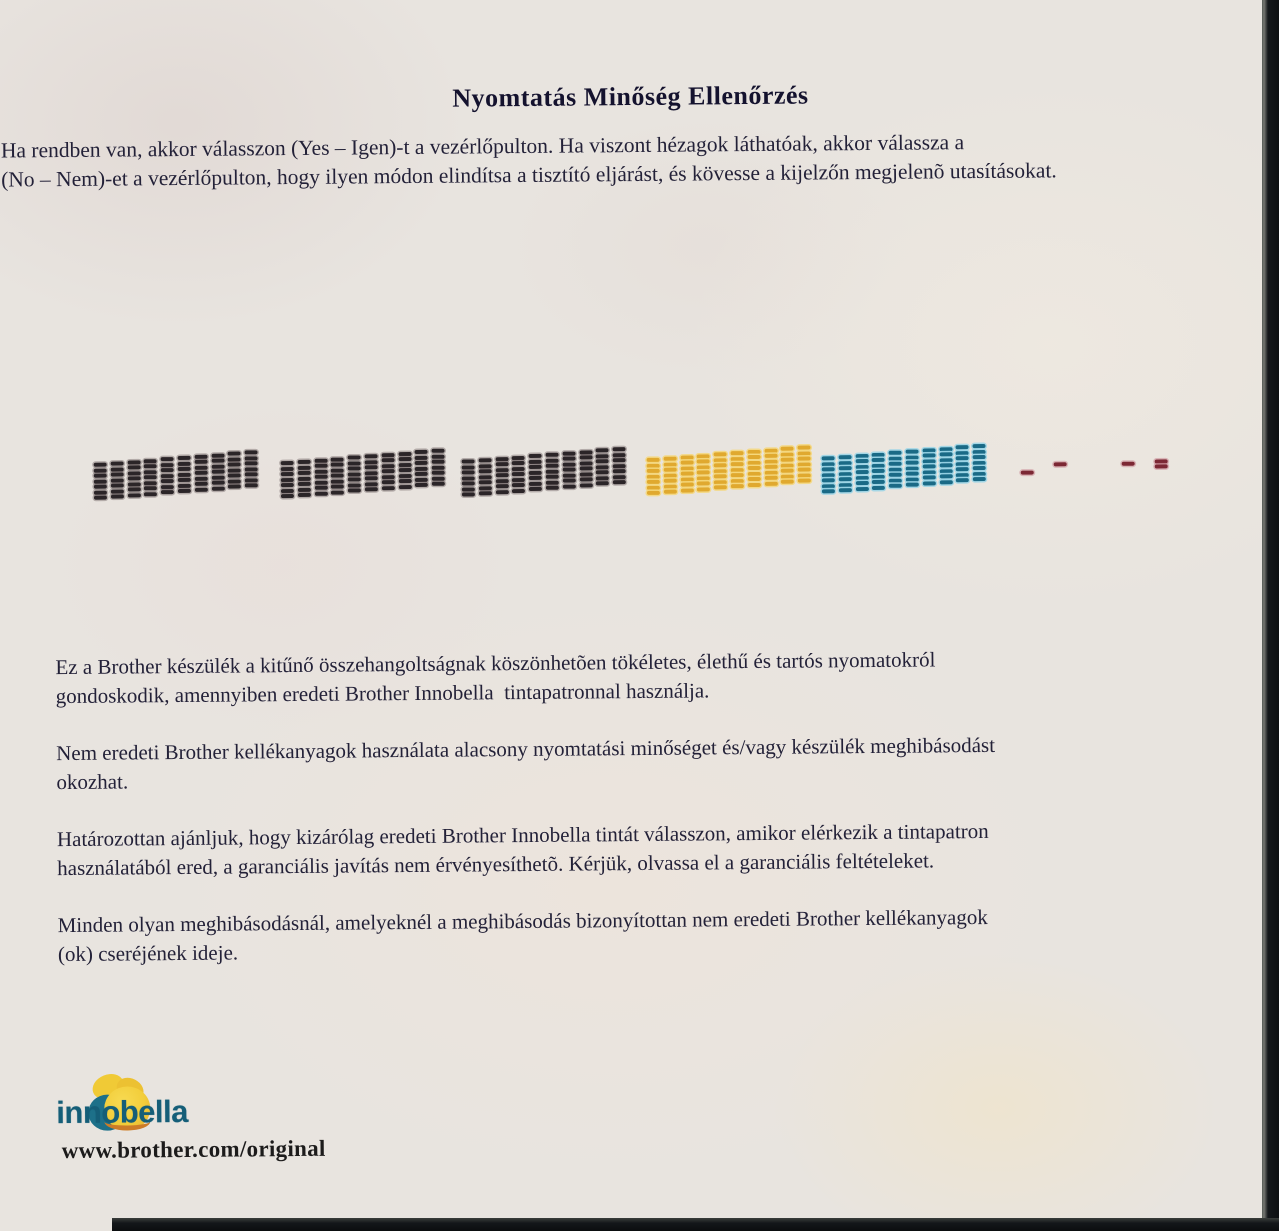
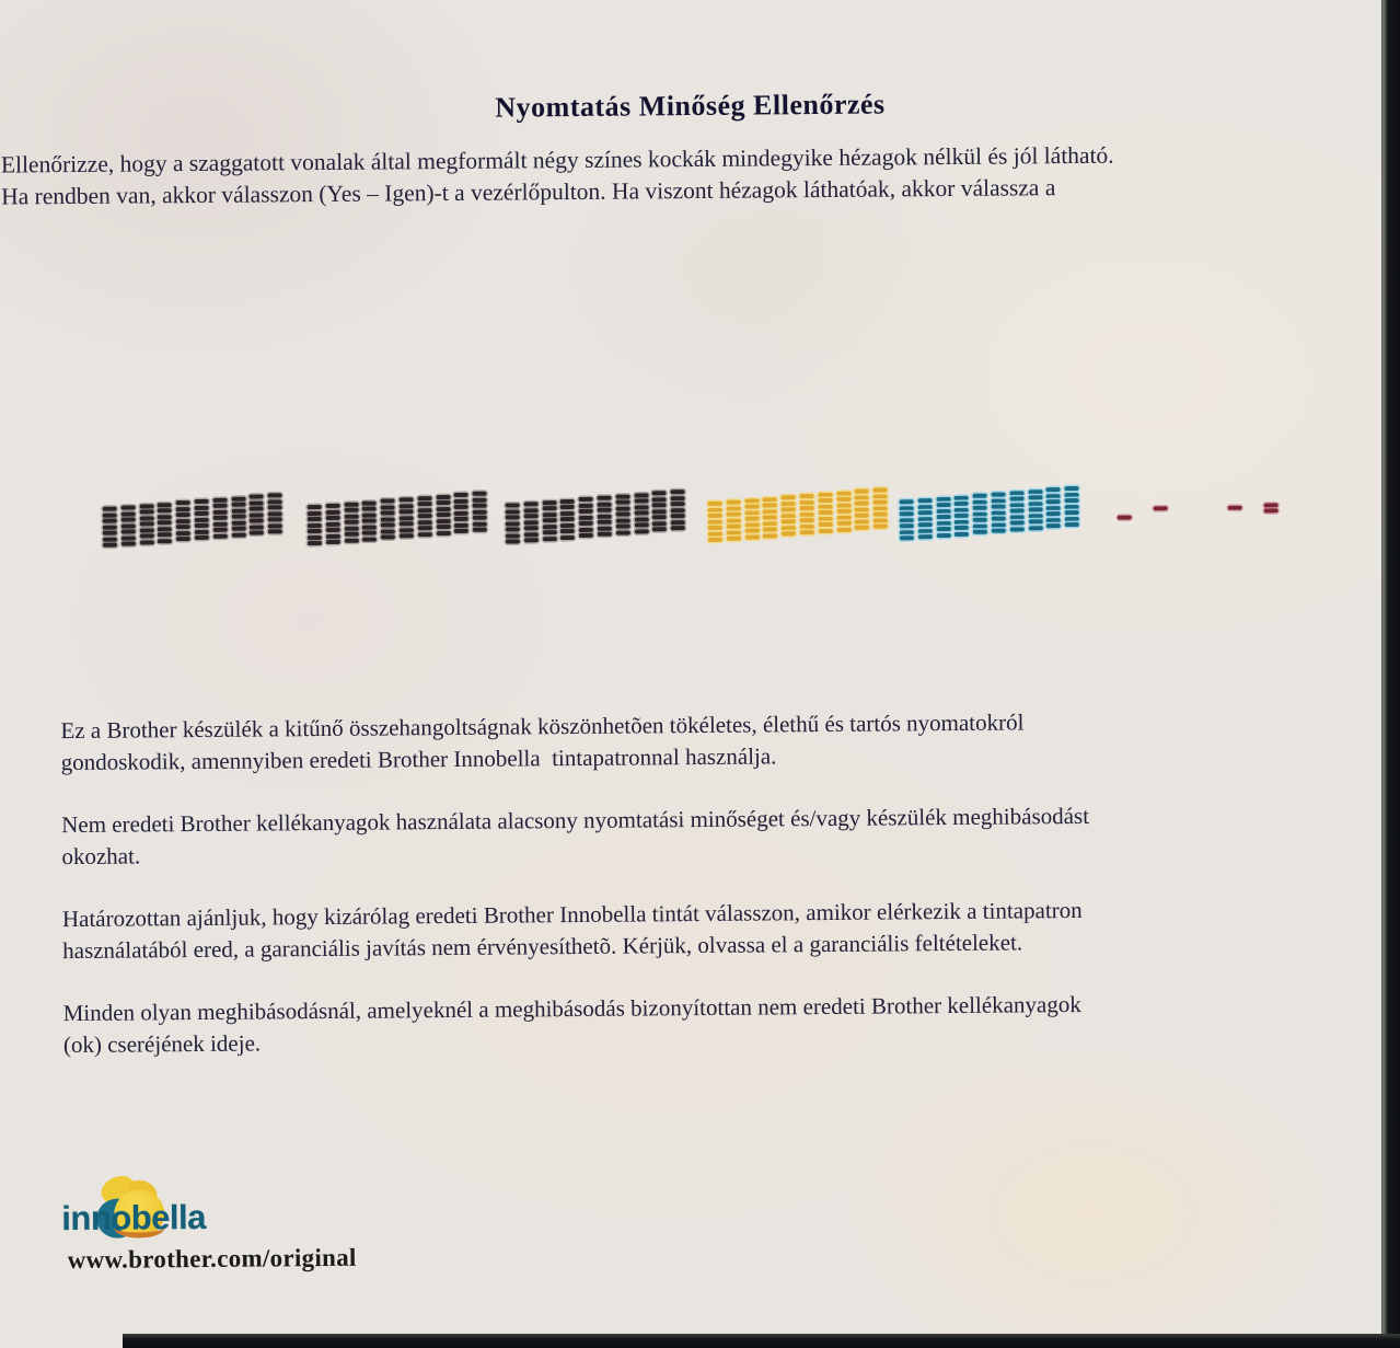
  Nyomtatás Minőség Ellenőrzés
+ Ellenőrizze, hogy a szaggatott vonalak által megformált négy színes kockák mindegyike hézagok nélkül és jól látható.
  Ha rendben van, akkor válasszon (Yes – Igen)-t a vezérlőpulton. Ha viszont hézagok láthatóak, akkor válassza a
- (No – Nem)-et a vezérlőpulton, hogy ilyen módon elindítsa a tisztító eljárást, és kövesse a kijelzőn megjelenõ utasításokat.
  Ez a Brother készülék a kitűnő összehangoltságnak köszönhetõen tökéletes, élethű és tartós nyomatokról
  gondoskodik, amennyiben eredeti Brother Innobella tintapatronnal használja.
  Nem eredeti Brother kellékanyagok használata alacsony nyomtatási minőséget és/vagy készülék meghibásodást
  okozhat.
  Határozottan ajánljuk, hogy kizárólag eredeti Brother Innobella tintát válasszon, amikor elérkezik a tintapatron
  használatából ered, a garanciális javítás nem érvényesíthetõ. Kérjük, olvassa el a garanciális feltételeket.
  Minden olyan meghibásodásnál, amelyeknél a meghibásodás bizonyítottan nem eredeti Brother kellékanyagok
  (ok) cseréjének ideje.
  innobella
  www.brother.com/original
